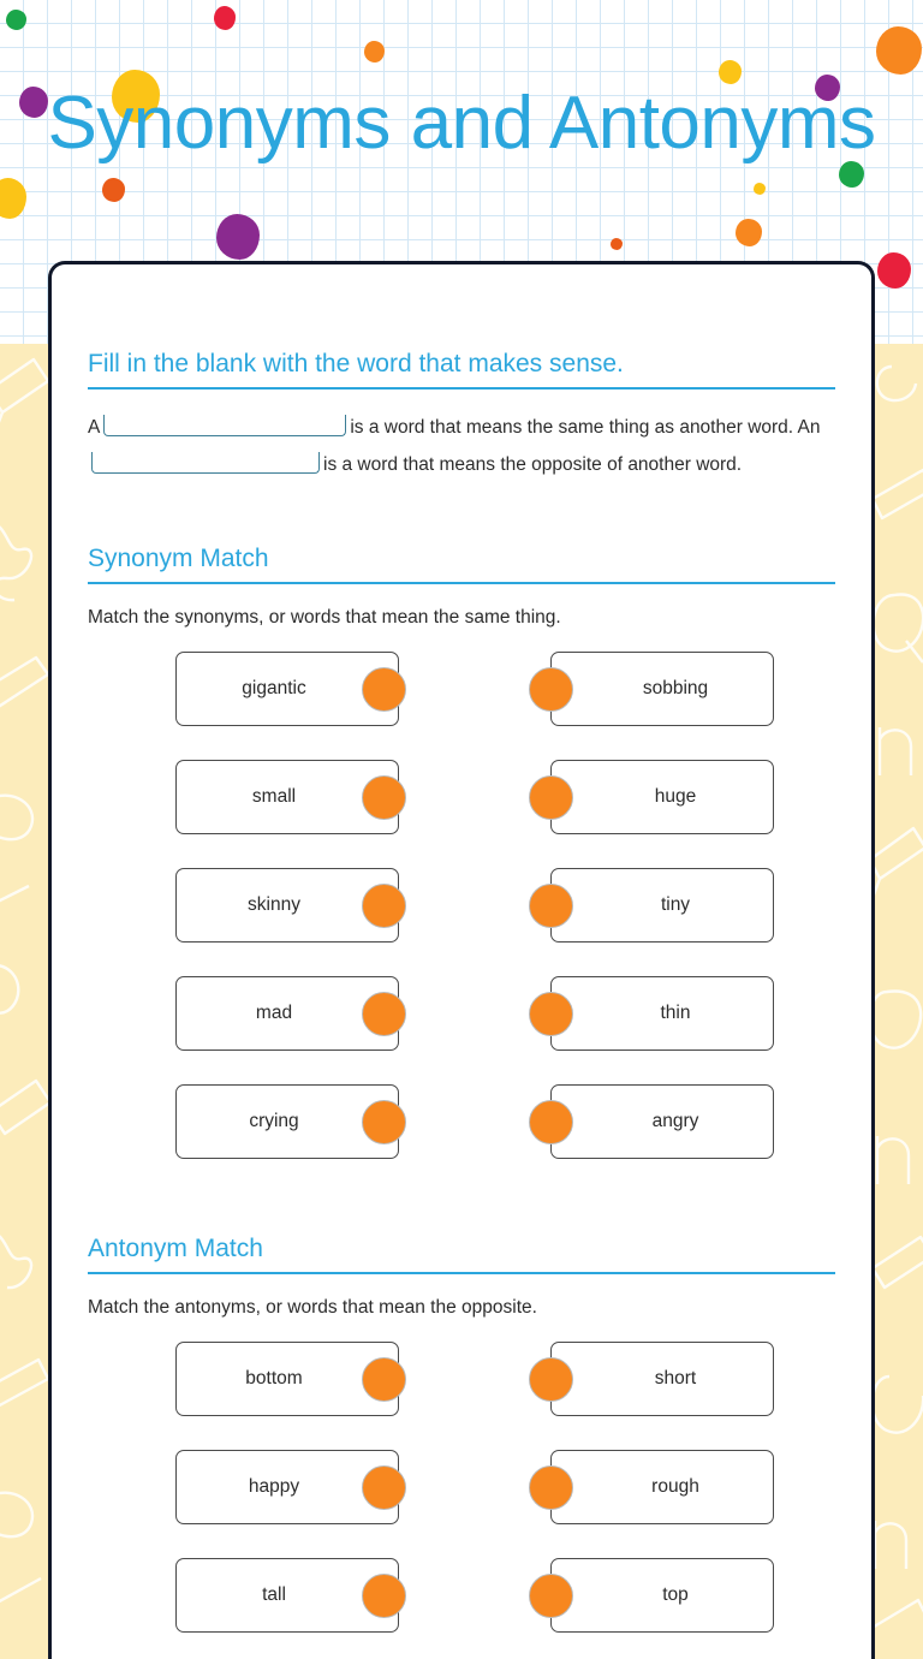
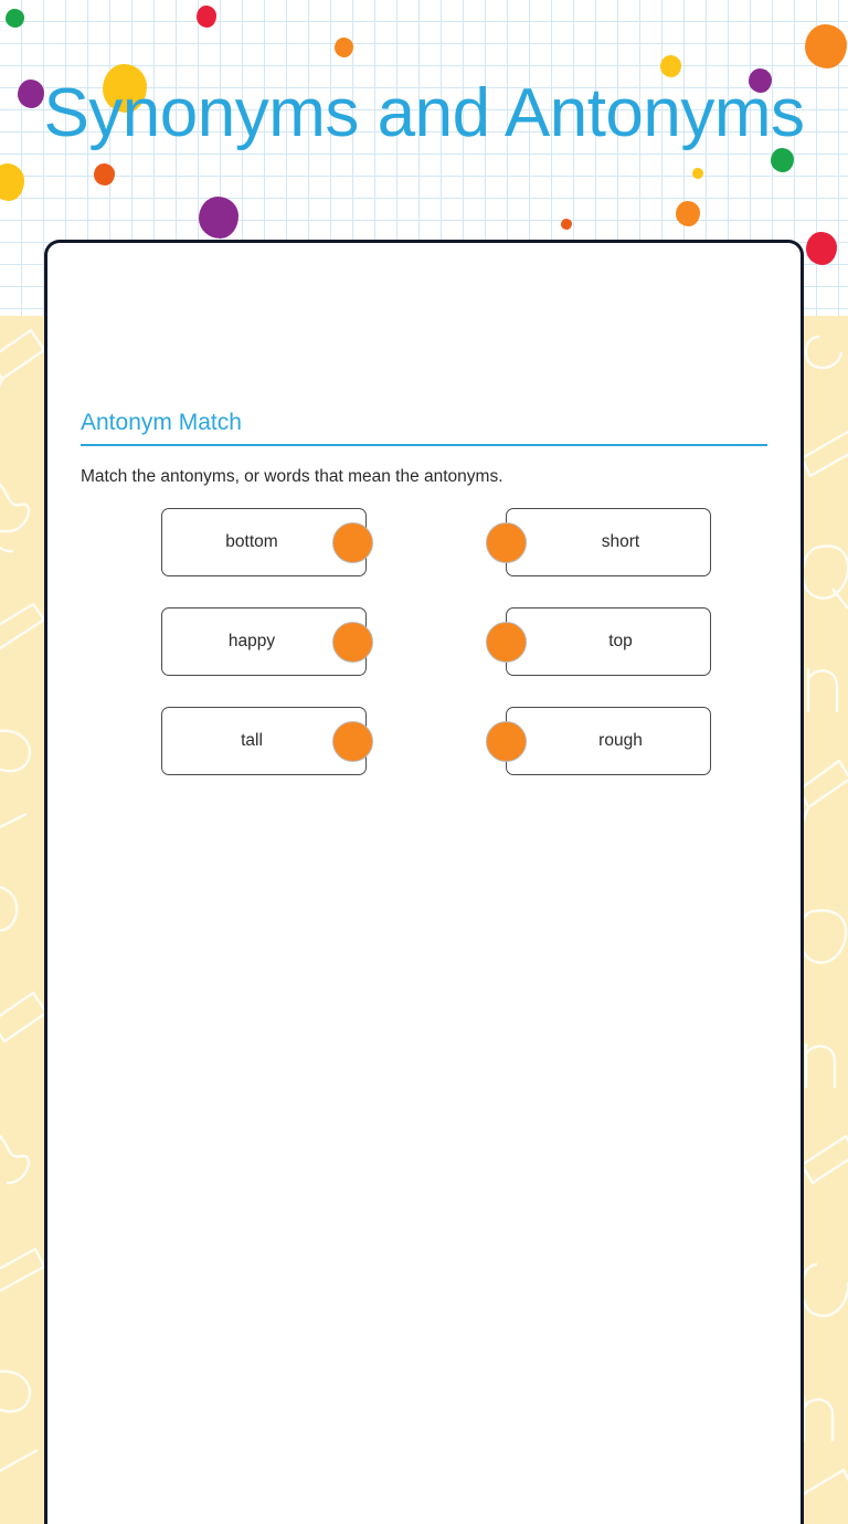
  Synonyms and Antonyms
- Fill in the blank with the word that makes sense.
- A is a word that means the same thing as another word. Anis a word that means the opposite of another word.
- Synonym Match
- Match the synonyms, or words that mean the same thing.
- gigantic
- sobbing
- small
- huge
- skinny
- tiny
- mad
- thin
- crying
- angry
  Antonym Match
- Match the antonyms, or words that mean the opposite.
+ Match the antonyms, or words that mean the antonyms.
  bottom
  short
  happy
- rough
+ top
  tall
- top
+ rough
